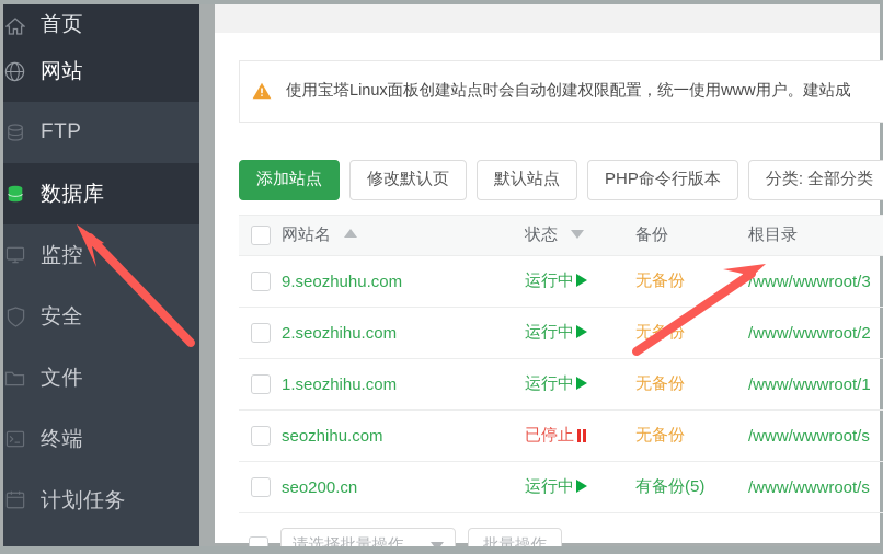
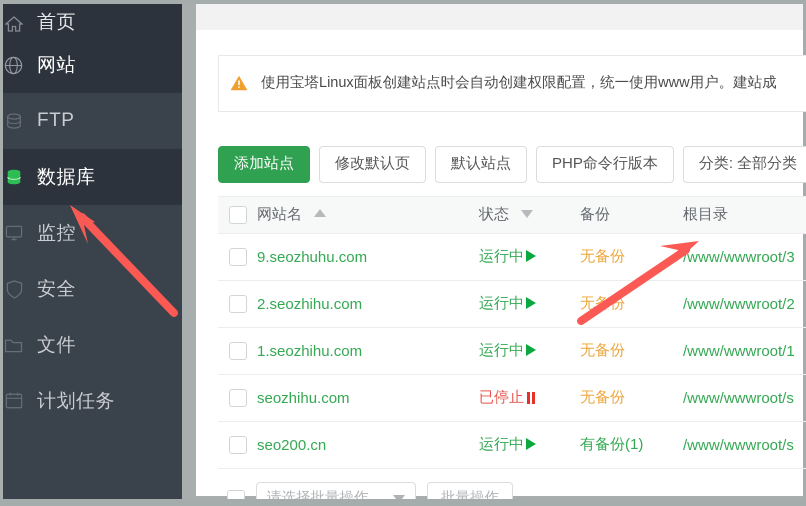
  首页
  网站
  FTP
  数据库
  监控
  安全
  文件
- 终端
  计划任务
  使用宝塔Linux面板创建站点时会自动创建权限配置，统一使用www用户。建站成
  添加站点
  修改默认页
  默认站点
  PHP命令行版本
  分类: 全部分类
  网站名
  状态
  备份
  根目录
  9.seozhuhu.com
  运行中
  无备份
  /www/wwwroot/3
  2.seozhihu.com
  运行中
  /www/wwwroot/2
  1.seozhihu.com
  运行中
  无备份
  /www/wwwroot/1
  seozhihu.com
  已停止
  无备份
  /www/wwwroot/s
  seo200.cn
  运行中
- 有备份(5)
+ 有备份(1)
  /www/wwwroot/s
  请选择批量操作
  批量操作
